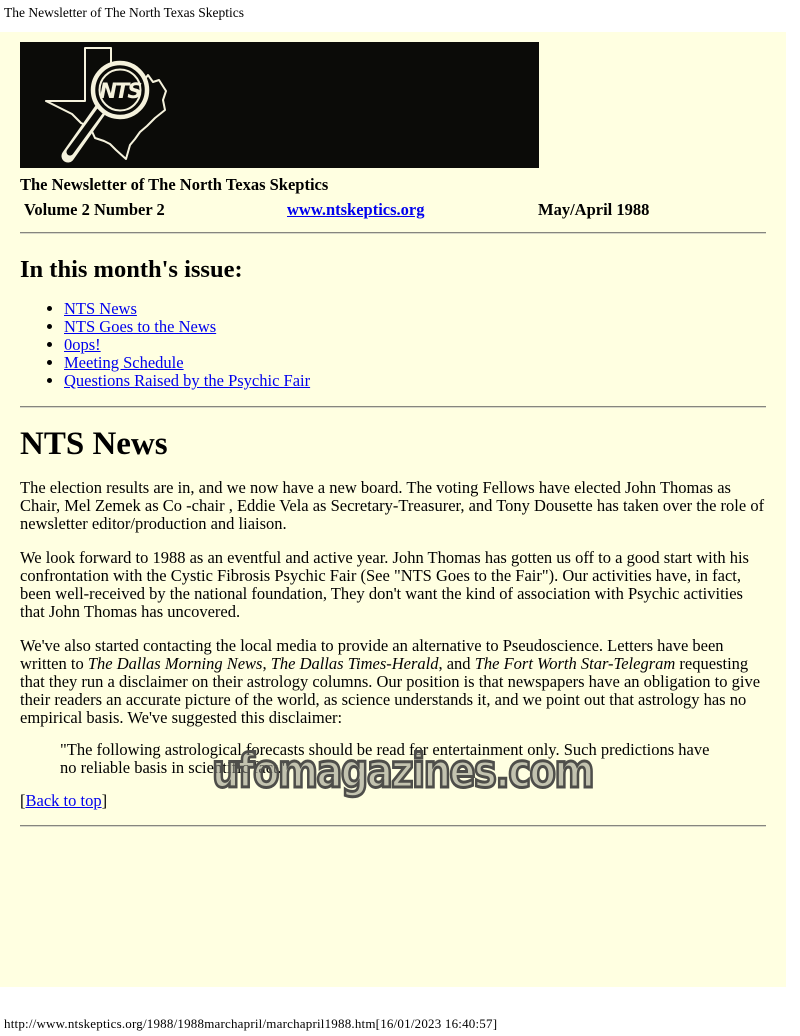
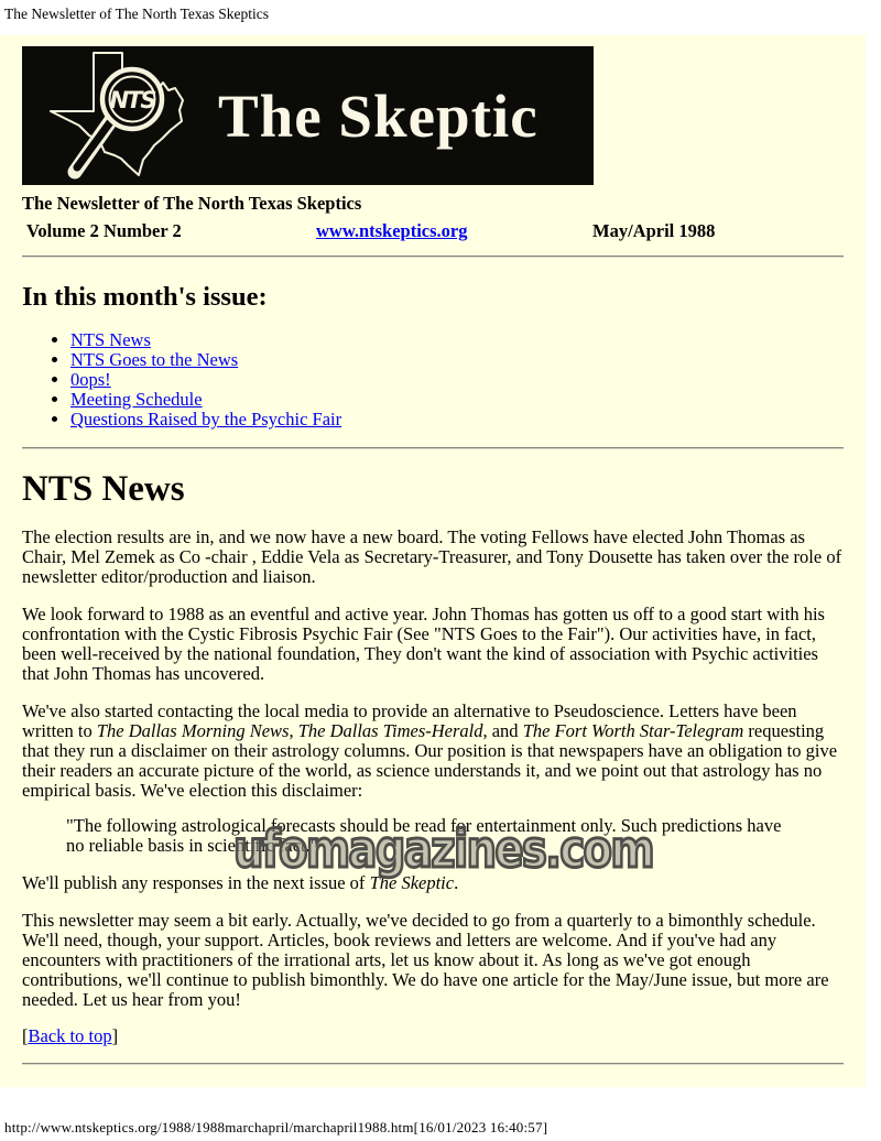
  The Newsletter of The North Texas Skeptics
  NTS
+ The Skeptic
  The Newsletter of The North Texas Skeptics
  Volume 2 Number 2
  www.ntskeptics.org
  May/April 1988
  In this month's issue:
  NTS News
  NTS Goes to the News
  0ops!
  Meeting Schedule
  Questions Raised by the Psychic Fair
  NTS News
  The election results are in, and we now have a new board. The voting Fellows have elected John Thomas as Chair, Mel Zemek as Co -chair , Eddie Vela as Secretary-Treasurer, and Tony Dousette has taken over the role of newsletter editor/production and liaison.
  We look forward to 1988 as an eventful and active year. John Thomas has gotten us off to a good start with his confrontation with the Cystic Fibrosis Psychic Fair (See "NTS Goes to the Fair"). Our activities have, in fact, been well-received by the national foundation, They don't want the kind of association with Psychic activities that John Thomas has uncovered.
- We've also started contacting the local media to provide an alternative to Pseudoscience. Letters have been written to The Dallas Morning News, The Dallas Times-Herald, and The Fort Worth Star-Telegram requesting that they run a disclaimer on their astrology columns. Our position is that newspapers have an obligation to give their readers an accurate picture of the world, as science understands it, and we point out that astrology has no empirical basis. We've suggested this disclaimer:
+ We've also started contacting the local media to provide an alternative to Pseudoscience. Letters have been written to The Dallas Morning News, The Dallas Times-Herald, and The Fort Worth Star-Telegram requesting that they run a disclaimer on their astrology columns. Our position is that newspapers have an obligation to give their readers an accurate picture of the world, as science understands it, and we point out that astrology has no empirical basis. We've election this disclaimer:
  "The following astrological forecasts should be read for entertainment only. Such predictions have no reliable basis in scientific fact."
+ We'll publish any responses in the next issue of The Skeptic.
+ This newsletter may seem a bit early. Actually, we've decided to go from a quarterly to a bimonthly schedule. We'll need, though, your support. Articles, book reviews and letters are welcome. And if you've had any encounters with practitioners of the irrational arts, let us know about it. As long as we've got enough contributions, we'll continue to publish bimonthly. We do have one article for the May/June issue, but more are needed. Let us hear from you!
  [Back to top]
  ufomagazines.com
  http://www.ntskeptics.org/1988/1988marchapril/marchapril1988.htm[16/01/2023 16:40:57]
